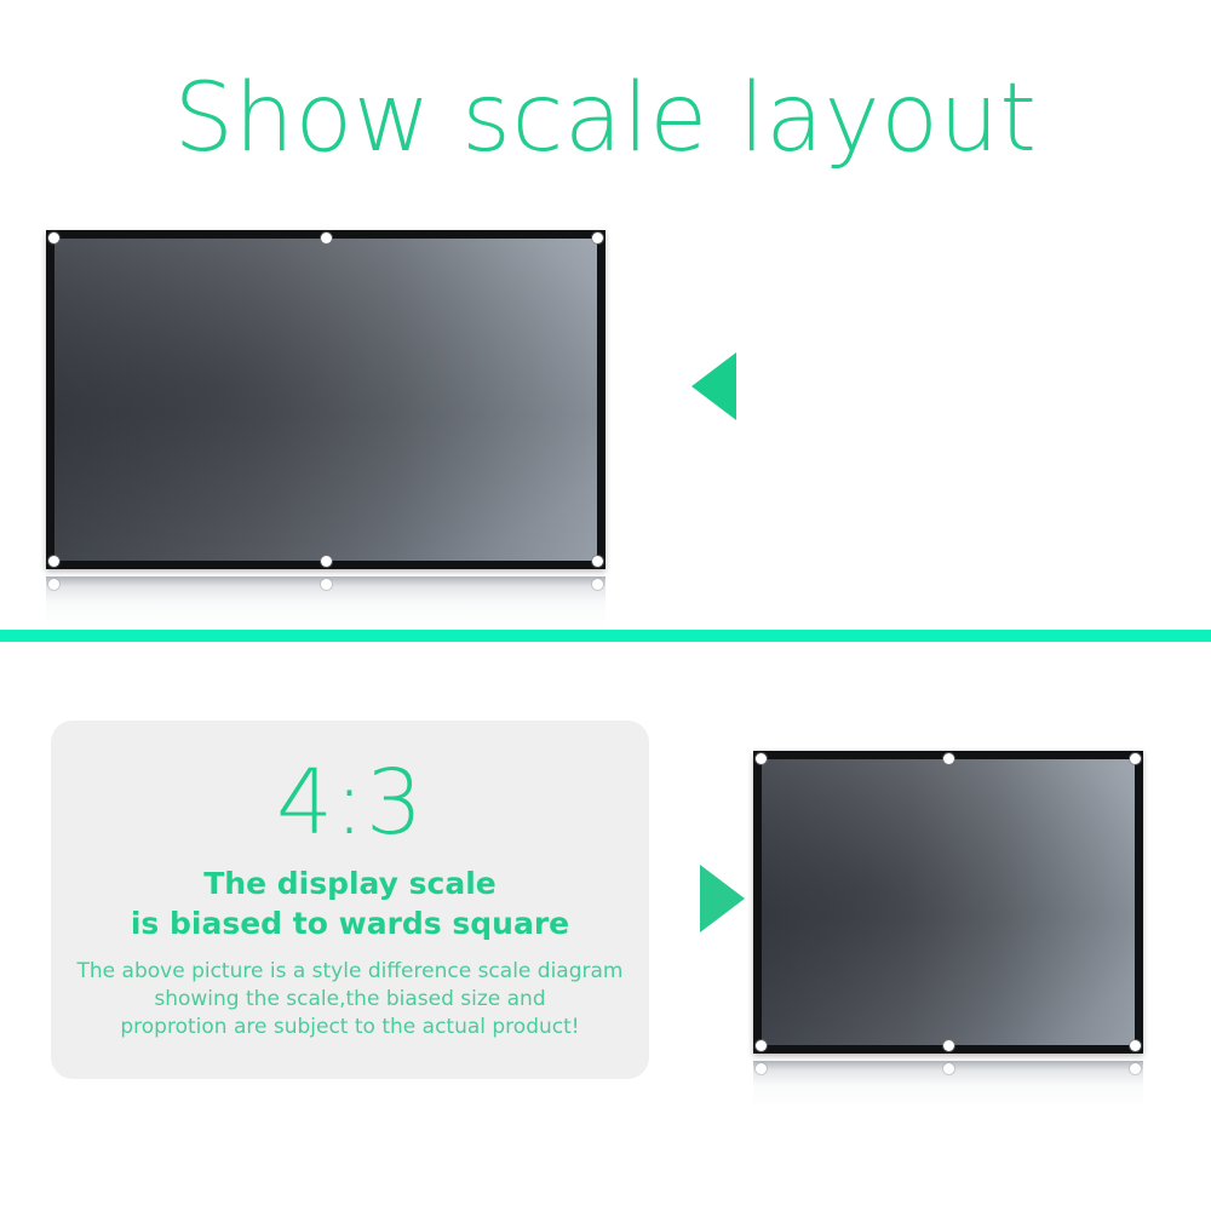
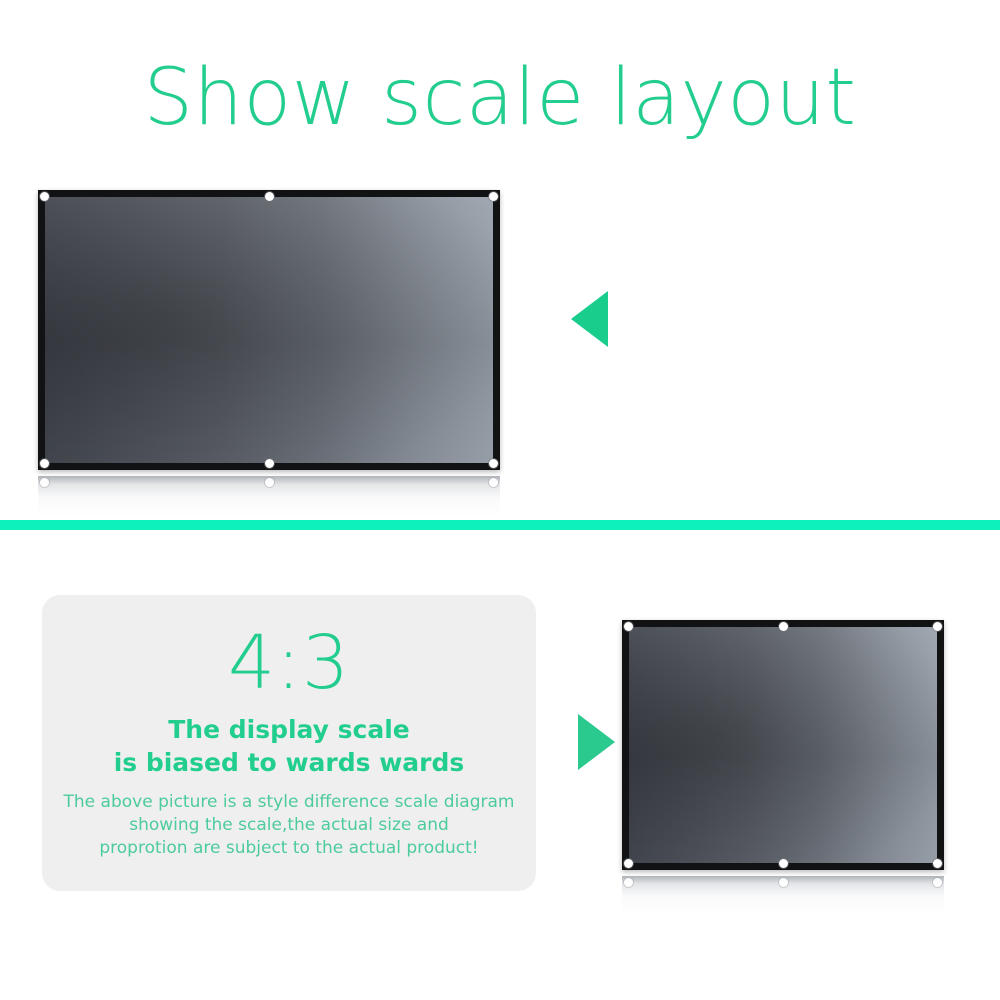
  Show scale layout
  4:3
  The display scale
- is biased to wards square
+ is biased to wards wards
  The above picture is a style difference scale diagram
- showing the scale,the biased size and
+ showing the scale,the actual size and
  proprotion are subject to the actual product!
